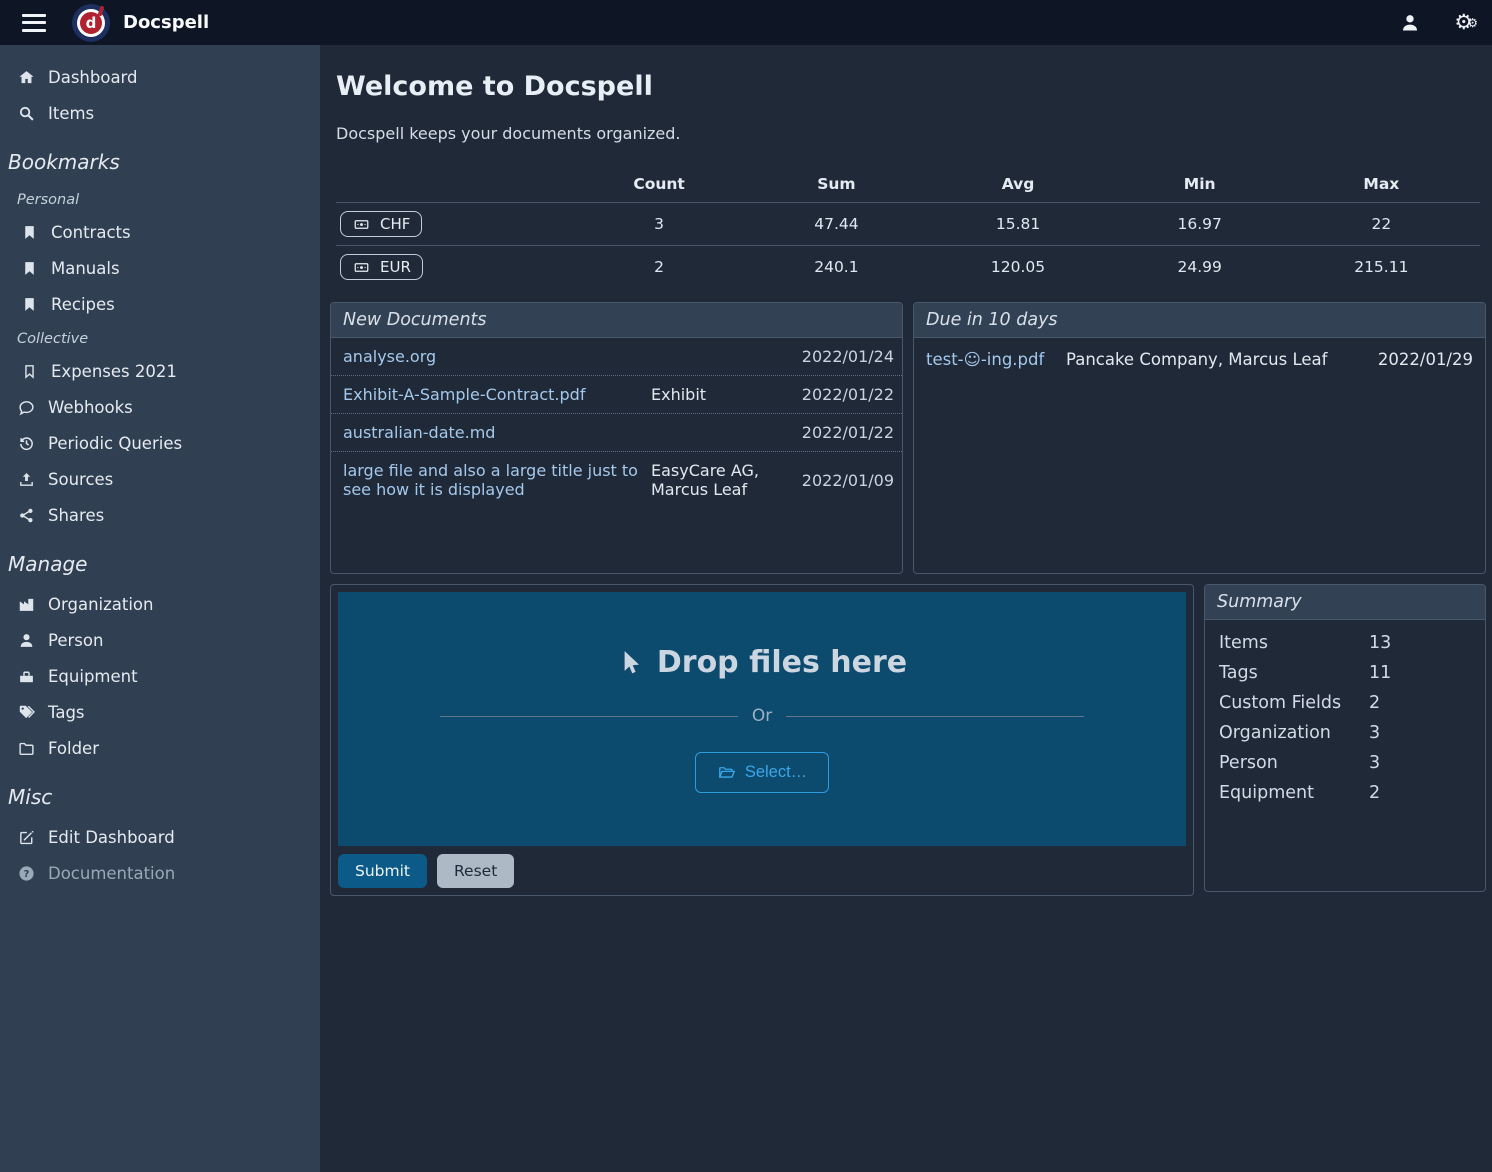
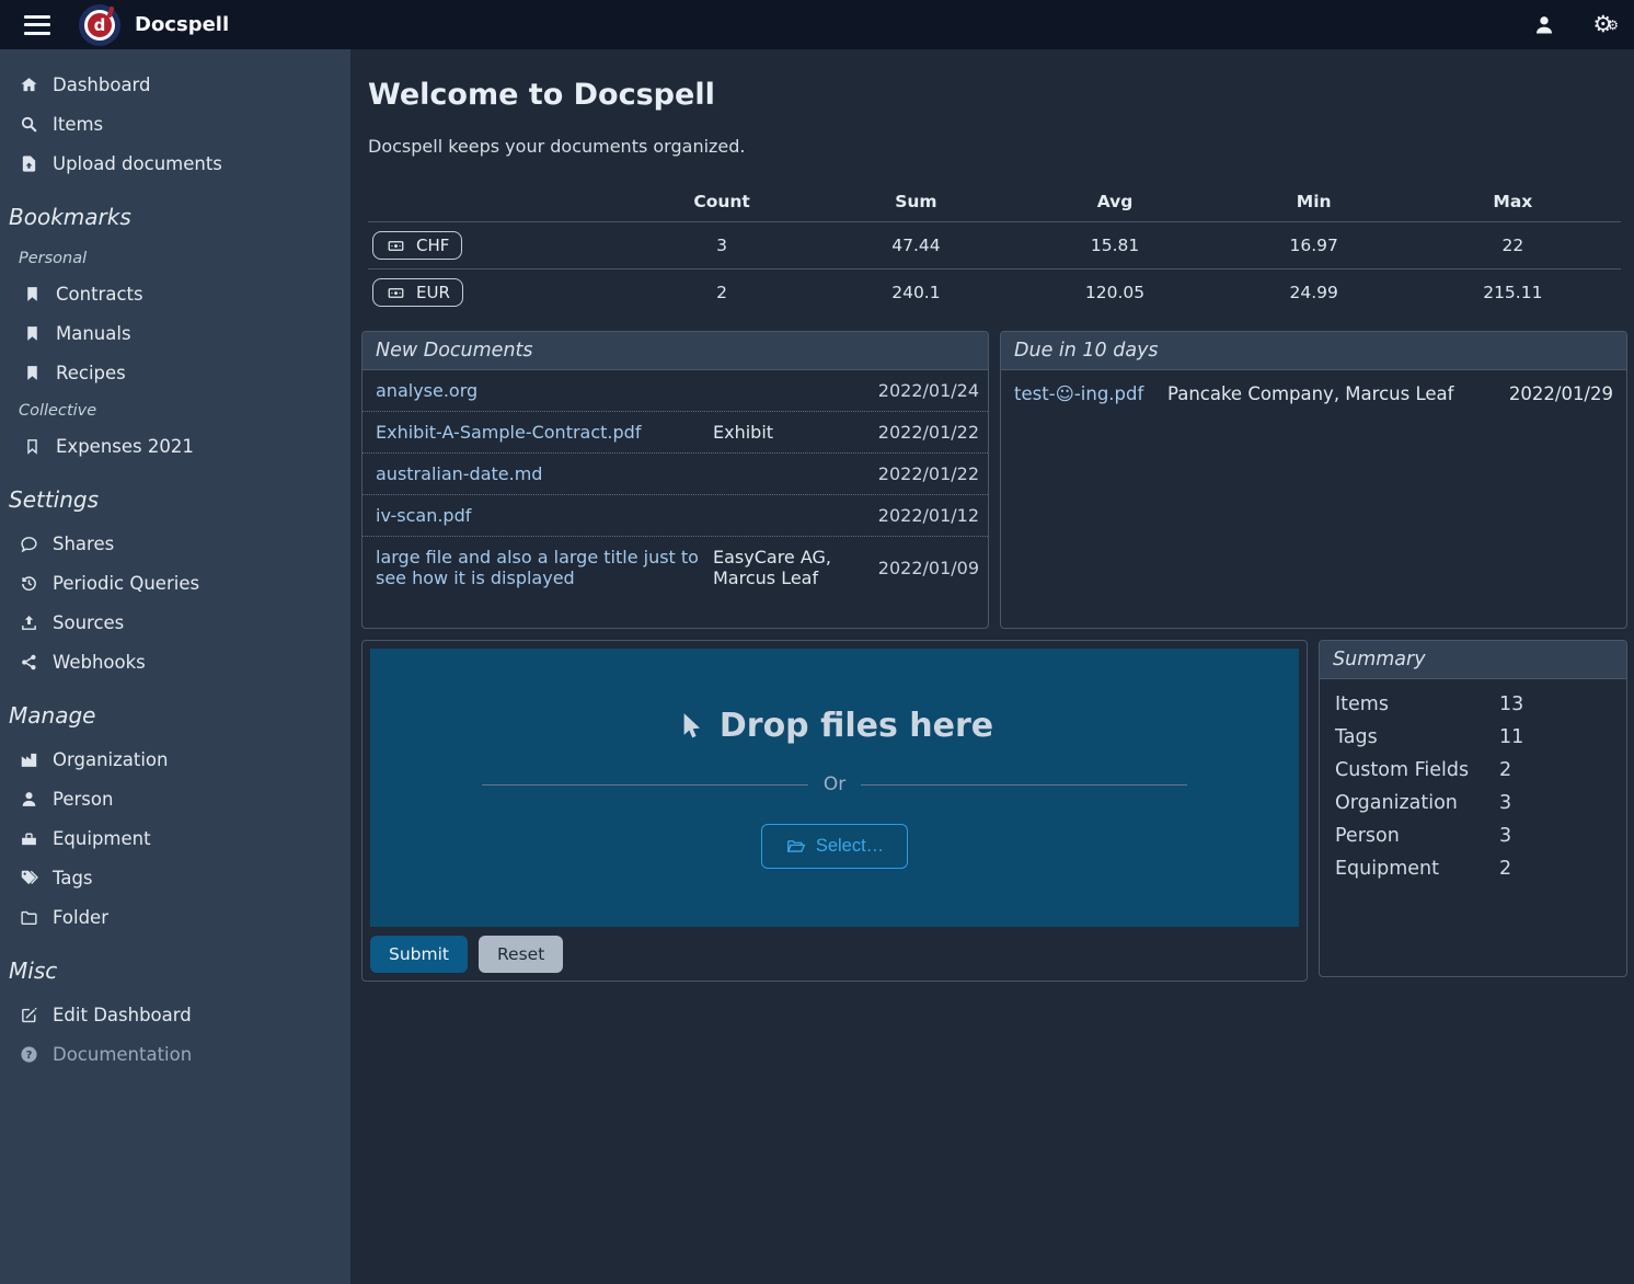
  d
  Docspell
  ⚙
  ⚙
  Dashboard
  Items
+ Upload documents
  Bookmarks
  Personal
  Contracts
  Manuals
  Recipes
  Collective
  Expenses 2021
+ Settings
- Webhooks
+ Shares
  Periodic Queries
  Sources
- Shares
+ Webhooks
  Manage
  Organization
  Person
  Equipment
  Tags
  Folder
  Misc
  Edit Dashboard
  ?
  Documentation
  Welcome to Docspell
  Docspell keeps your documents organized.
  	Count	Sum	Avg	Min	Max
  CHF	3	47.44	15.81	16.97	22
  EUR	2	240.1	120.05	24.99	215.11
  New Documents
  analyse.org
  2022/01/24
  Exhibit-A-Sample-Contract.pdf
  Exhibit
  2022/01/22
  australian-date.md
  2022/01/22
+ iv-scan.pdf
+ 2022/01/12
  large file and also a large title just to see how it is displayed
  EasyCare AG, Marcus Leaf
  2022/01/09
  Due in 10 days
  test-☺-ing.pdf
  Pancake Company, Marcus Leaf
  2022/01/29
  Drop files here
  Or
  Select…
  Submit
  Reset
  Summary
  Items
  13
  Tags
  11
  Custom Fields
  2
  Organization
  3
  Person
  3
  Equipment
  2
